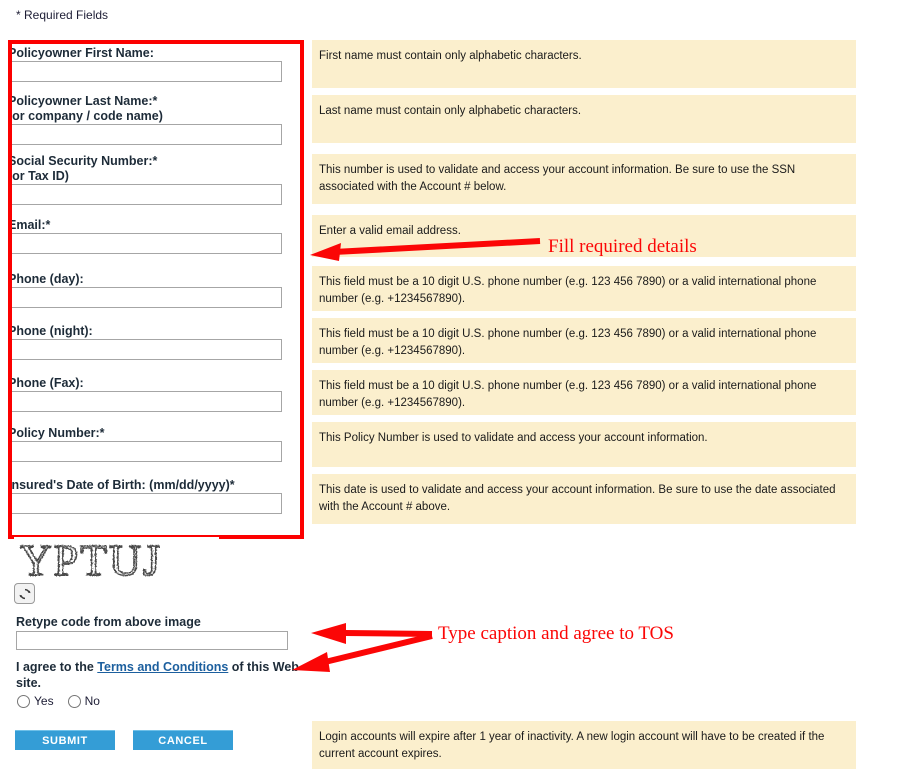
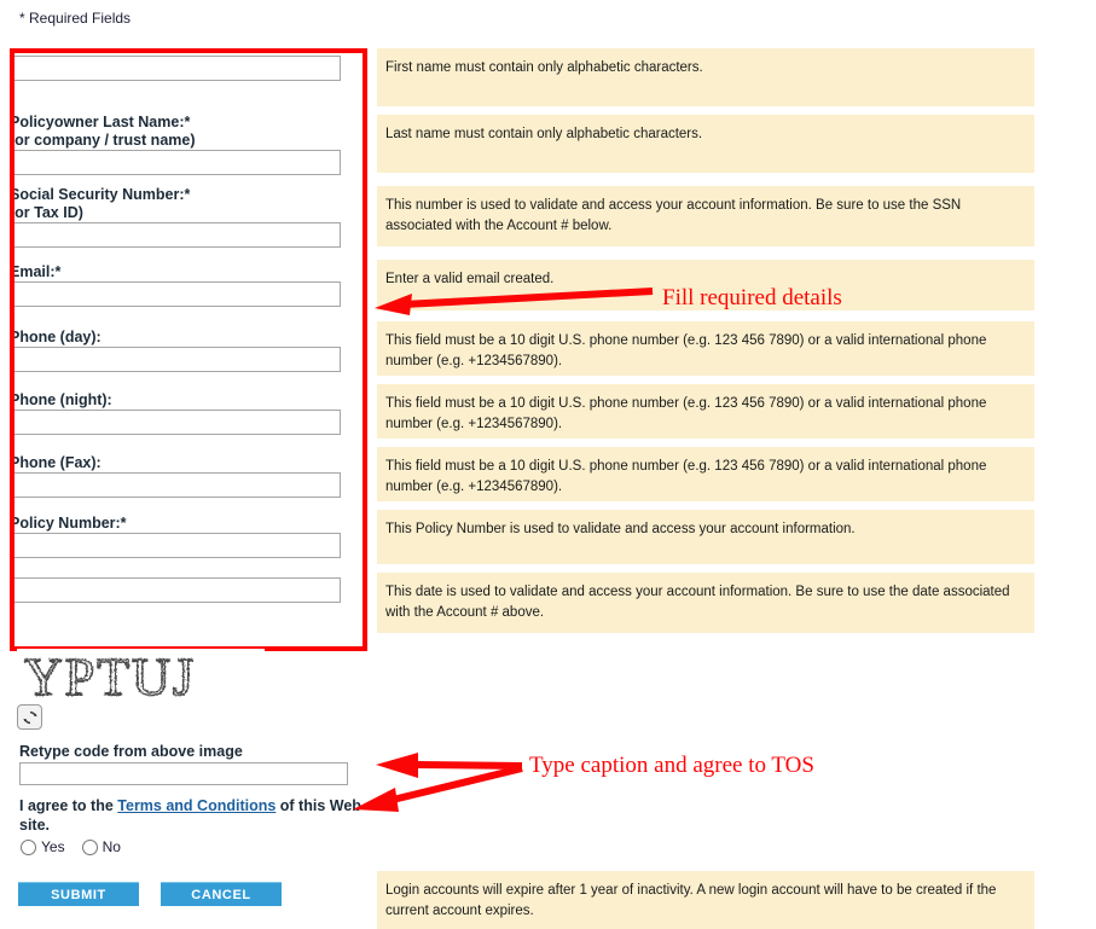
  * Required Fields
- Policyowner First Name:
  Policyowner Last Name:*
- (or company / code name)
+ (or company / trust name)
  Social Security Number:*
  (or Tax ID)
  Email:*
  Phone (day):
  Phone (night):
  Phone (Fax):
  Policy Number:*
- Insured's Date of Birth: (mm/dd/yyyy)*
  First name must contain only alphabetic characters.
  Last name must contain only alphabetic characters.
  This number is used to validate and access your account information. Be sure to use the SSN associated with the Account # below.
- Enter a valid email address.
+ Enter a valid email created.
  This field must be a 10 digit U.S. phone number (e.g. 123 456 7890) or a valid international phone number (e.g. +1234567890).
  This field must be a 10 digit U.S. phone number (e.g. 123 456 7890) or a valid international phone number (e.g. +1234567890).
  This field must be a 10 digit U.S. phone number (e.g. 123 456 7890) or a valid international phone number (e.g. +1234567890).
  This Policy Number is used to validate and access your account information.
  This date is used to validate and access your account information. Be sure to use the date associated with the Account # above.
  YPTUJ
  Retype code from above image
  I agree to the Terms and Conditions of this Web site.
  Yes
  No
  SUBMIT
  CANCEL
  Login accounts will expire after 1 year of inactivity. A new login account will have to be created if the current account expires.
  Fill required details
  Type caption and agree to TOS
